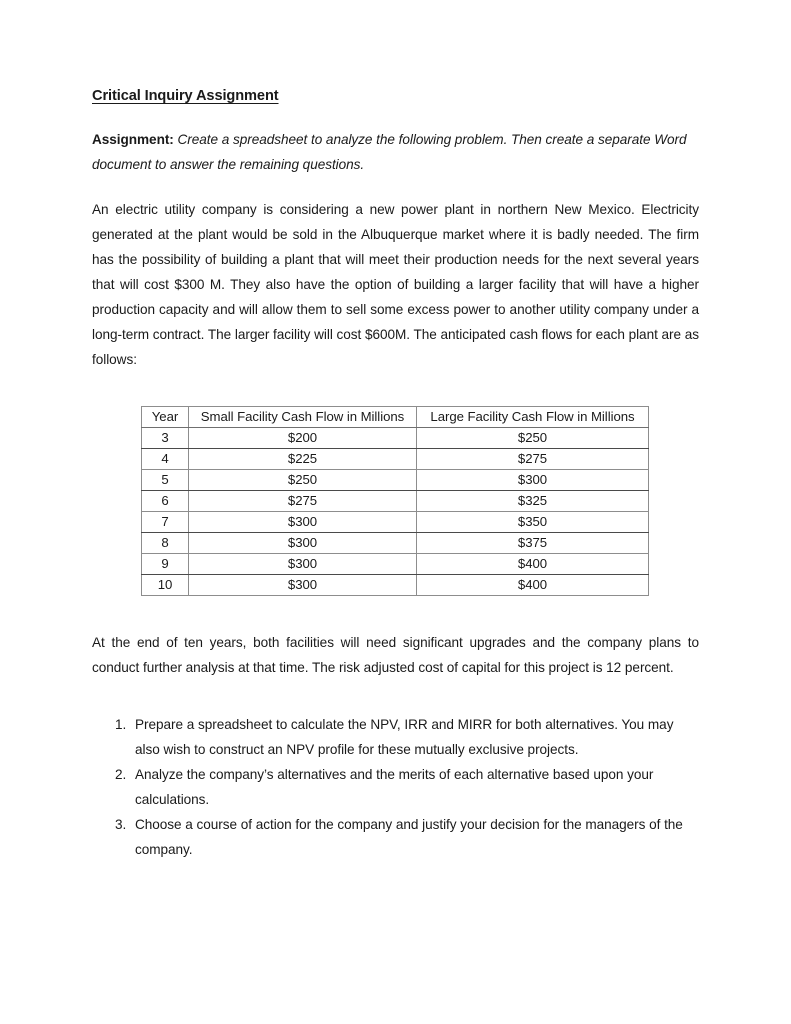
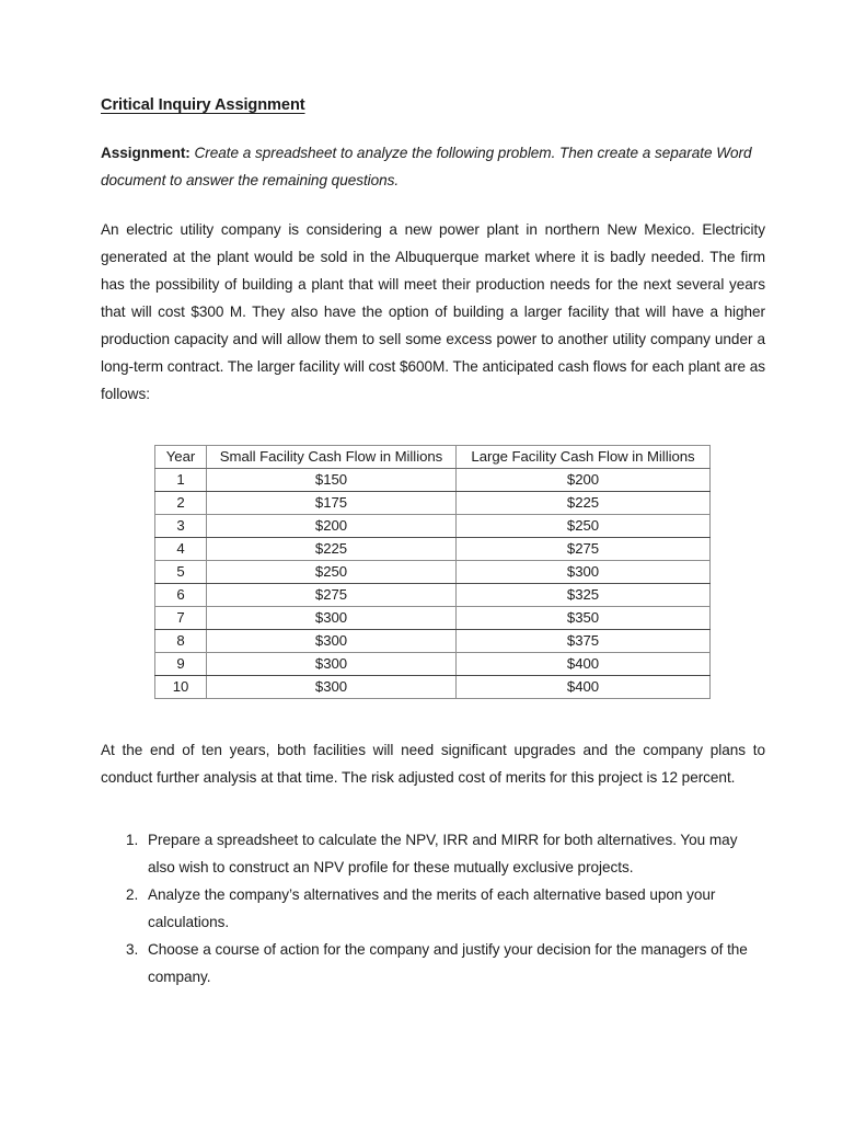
  Critical Inquiry Assignment
  Assignment: Create a spreadsheet to analyze the following problem. Then create a separate Word document to answer the remaining questions.
  An electric utility company is considering a new power plant in northern New Mexico. Electricity generated at the plant would be sold in the Albuquerque market where it is badly needed. The firm has the possibility of building a plant that will meet their production needs for the next several years that will cost $300 M. They also have the option of building a larger facility that will have a higher production capacity and will allow them to sell some excess power to another utility company under a long-term contract. The larger facility will cost $600M. The anticipated cash flows for each plant are as follows:
  Year	Small Facility Cash Flow in Millions	Large Facility Cash Flow in Millions
+ 1	$150	$200
+ 2	$175	$225
  3	$200	$250
  4	$225	$275
  5	$250	$300
  6	$275	$325
  7	$300	$350
  8	$300	$375
  9	$300	$400
  10	$300	$400
- At the end of ten years, both facilities will need significant upgrades and the company plans to conduct further analysis at that time. The risk adjusted cost of capital for this project is 12 percent.
+ At the end of ten years, both facilities will need significant upgrades and the company plans to conduct further analysis at that time. The risk adjusted cost of merits for this project is 12 percent.
  1.
  Prepare a spreadsheet to calculate the NPV, IRR and MIRR for both alternatives. You may also wish to construct an NPV profile for these mutually exclusive projects.
  2.
  Analyze the company’s alternatives and the merits of each alternative based upon your calculations.
  3.
  Choose a course of action for the company and justify your decision for the managers of the company.
